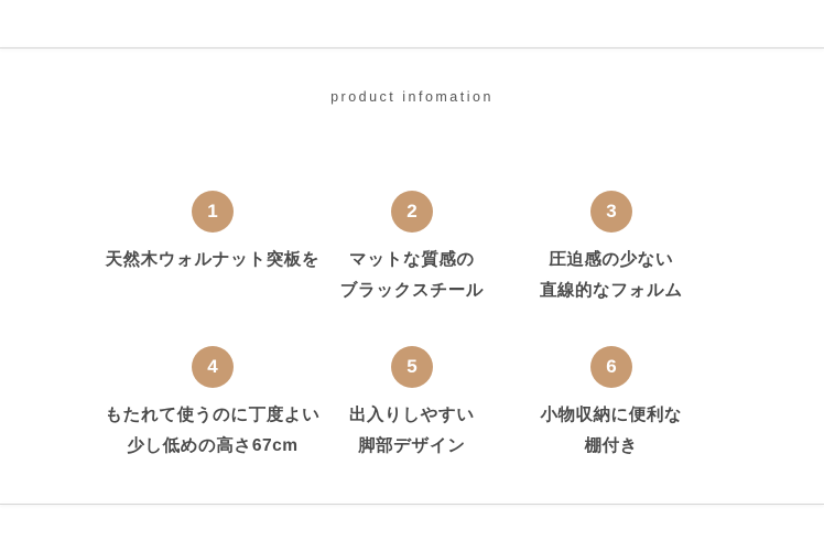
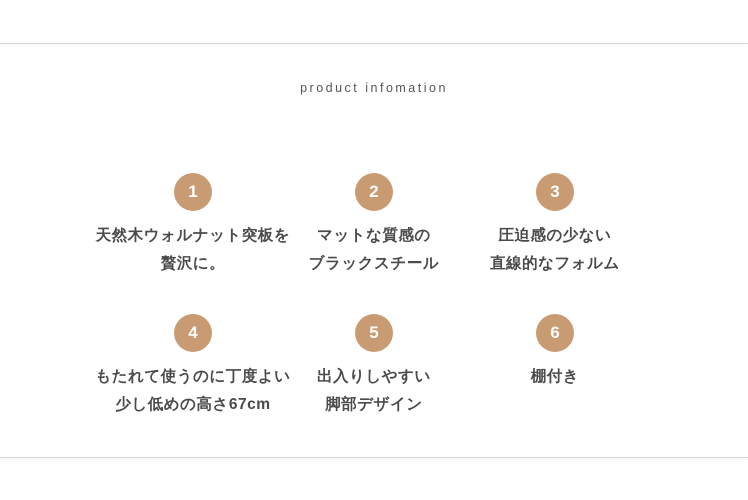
  product infomation
  1
  天然木ウォルナット突板を
+ 贅沢に。
  2
  マットな質感の
  ブラックスチール
  3
  圧迫感の少ない
  直線的なフォルム
  4
  もたれて使うのに丁度よい
  少し低めの高さ67cm
  5
  出入りしやすい
  脚部デザイン
  6
- 小物収納に便利な
  棚付き
